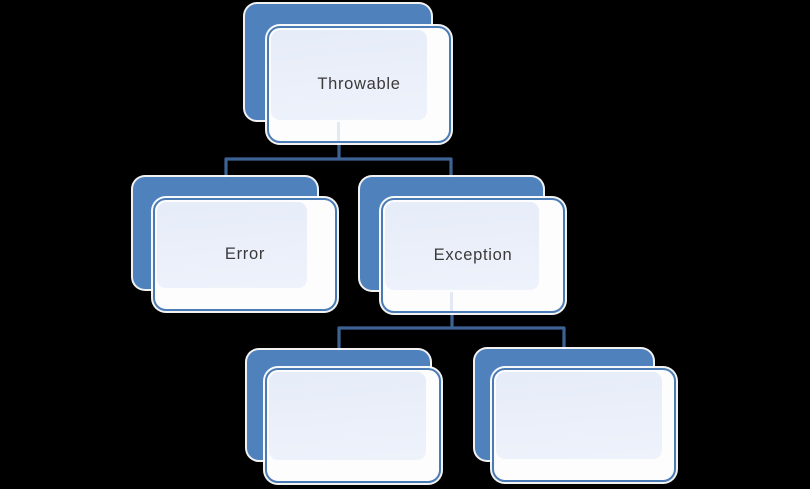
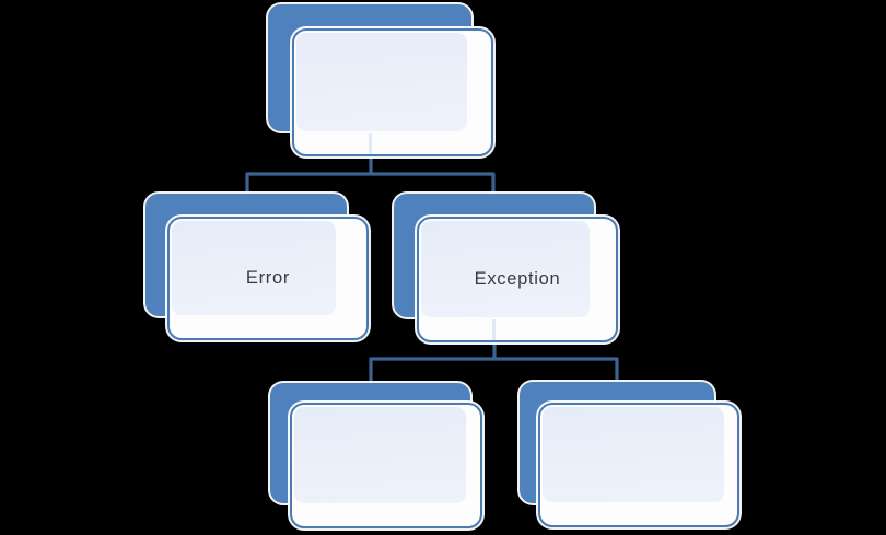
- Throwable
  Error
  Exception
